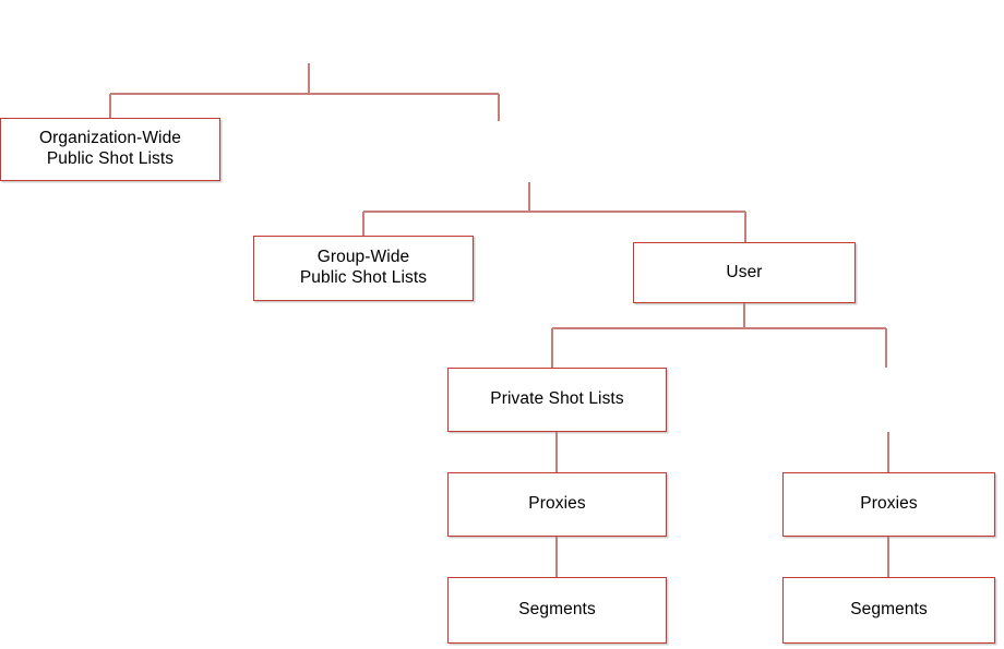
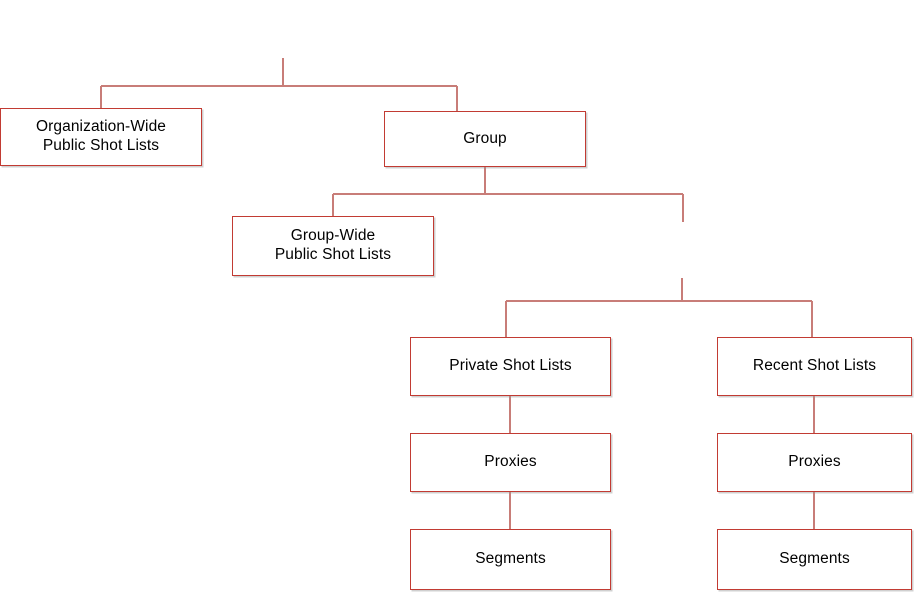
  Organization-Wide
  Public Shot Lists
+ Group
  Group-Wide
  Public Shot Lists
- User
  Private Shot Lists
+ Recent Shot Lists
  Proxies
  Proxies
  Segments
  Segments
